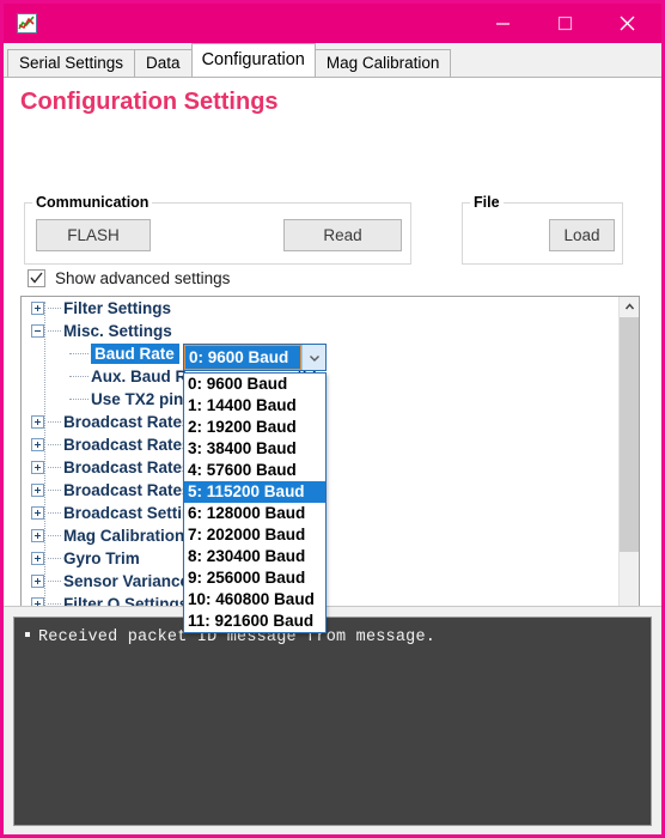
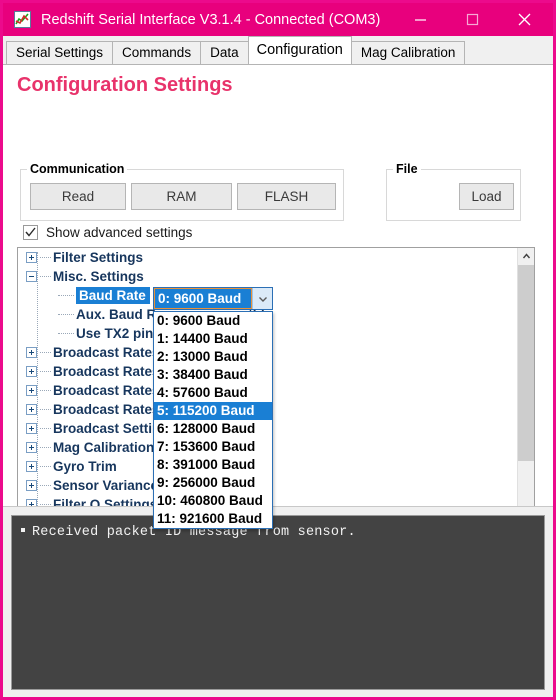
+ Redshift Serial Interface V3.1.4 - Connected (COM3)
  Serial Settings
+ Commands
  Data
  Configuration
  Mag Calibration
  Configuration Settings
  Communication
- FLASH
+ Read
+ RAM
- Read
+ FLASH
  File
  Load
  Show advanced settings
  Filter Settings
  Misc. Settings
  Baud Rate
  Aux. Baud R
  Use TX2 pin
  Broadcast Rate
  Broadcast Rate
  Broadcast Rate
  Broadcast Rate
  Broadcast Setti
  Mag Calibration
  Gyro Trim
  Sensor Varianc
  Filter Q Setting
  0: 9600 Baud
  0: 9600 Baud
  1: 14400 Baud
- 2: 19200 Baud
+ 2: 13000 Baud
  3: 38400 Baud
  4: 57600 Baud
  5: 115200 Baud
  6: 128000 Baud
- 7: 202000 Baud
+ 7: 153600 Baud
- 8: 230400 Baud
+ 8: 391000 Baud
  9: 256000 Baud
  10: 460800 Baud
  11: 921600 Baud
- Received packet ID message from message.
+ Received packet ID message from sensor.
